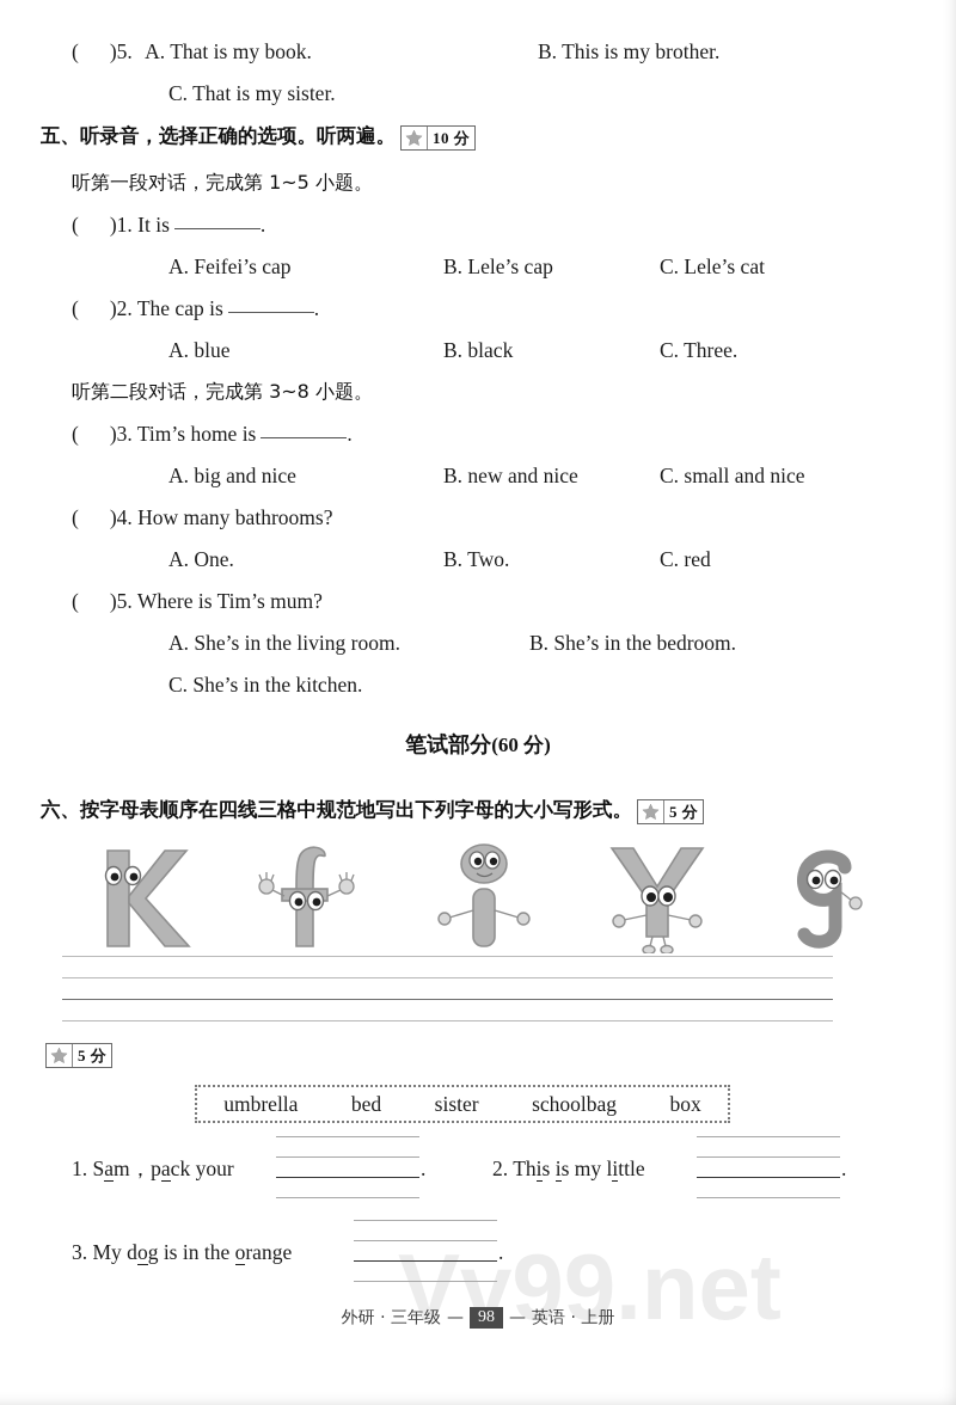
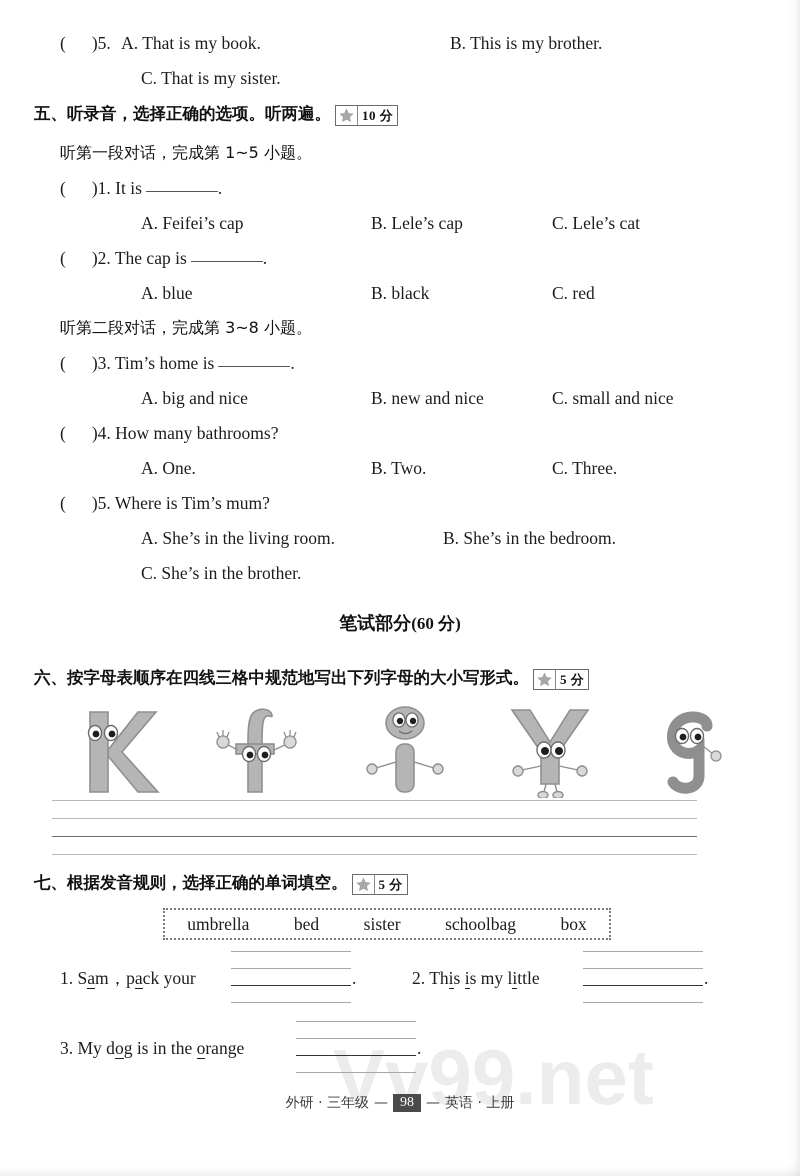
  Vv99.net
  ( )5. A. That is my book.
  B. This is my brother.
  C. That is my sister.
  五、听录音，选择正确的选项。听两遍。
  10 分
  听第一段对话，完成第 1~5 小题。
  ( )1. It is .
  A. Feifei’s cap
  B. Lele’s cap
  C. Lele’s cat
  ( )2. The cap is .
  A. blue
  B. black
- C. Three.
+ C. red
  听第二段对话，完成第 3~8 小题。
  ( )3. Tim’s home is .
  A. big and nice
  B. new and nice
  C. small and nice
  ( )4. How many bathrooms?
  A. One.
  B. Two.
- C. red
+ C. Three.
  ( )5. Where is Tim’s mum?
  A. She’s in the living room.
  B. She’s in the bedroom.
- C. She’s in the kitchen.
+ C. She’s in the brother.
  笔试部分(60 分)
  六、按字母表顺序在四线三格中规范地写出下列字母的大小写形式。
  5 分
+ 七、根据发音规则，选择正确的单词填空。
  5 分
  umbrella
  bed
  sister
  schoolbag
  box
  1. Sam，pack your
  .
  2. This is my little
  .
  3. My dog is in the orange
  .
  外研 · 三年级 — 98 — 英语 · 上册
